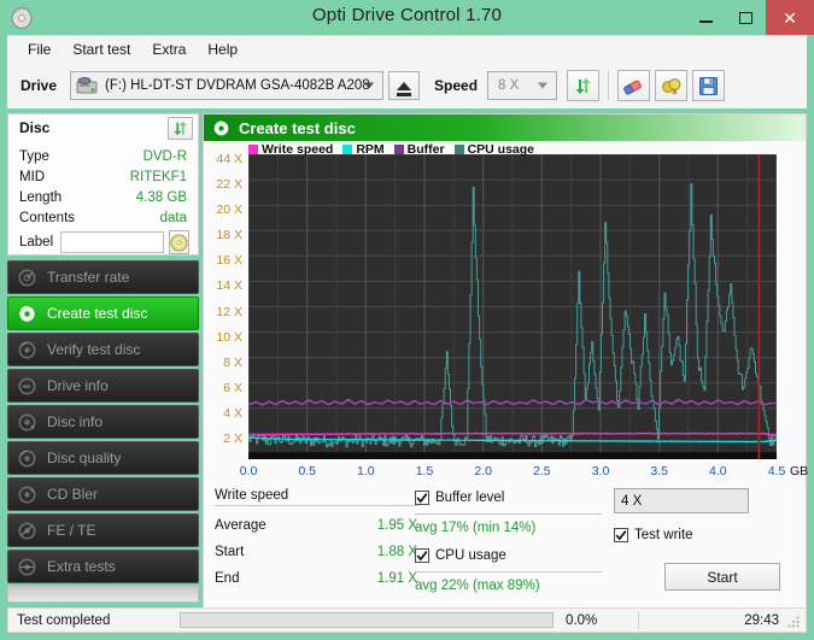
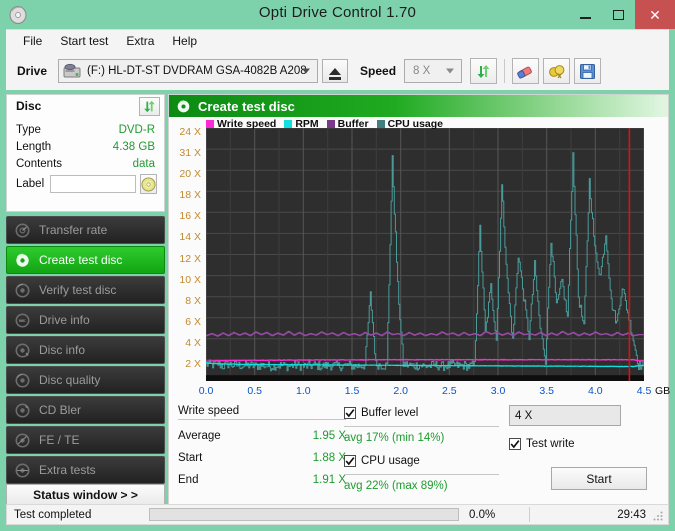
  Opti Drive Control 1.70
  ✕
  File
  Start test
  Extra
  Help
  Drive
  (F:) HL-DT-ST DVDRAM GSA-4082B A208
  Speed
  8 X
  Disc
  Type
  DVD-R
- MID
- RITEKF1
  Length
  4.38 GB
  Contents
  data
  Label
  Transfer rate
  Create test disc
  Verify test disc
  Drive info
  Disc info
  Disc quality
  CD Bler
  FE / TE
  Extra tests
+ Status window > >
  Create test disc
  Write speed
  RPM
  Buffer
  CPU usage
  2 X
  4 X
  6 X
  8 X
  10 X
  12 X
  14 X
  16 X
  18 X
  20 X
- 22 X
+ 31 X
- 44 X
+ 24 X
  0.0
  0.5
  1.0
  1.5
  2.0
  2.5
  3.0
  3.5
  4.0
  4.5
  GB
  Write speed
  Average
  1.95 X
  Start
  1.88 X
  End
  1.91 X
  Buffer level
  avg 17% (min 14%)
  CPU usage
  avg 22% (max 89%)
  4 X
  Test write
  Start
  Test completed
  0.0%
  29:43
